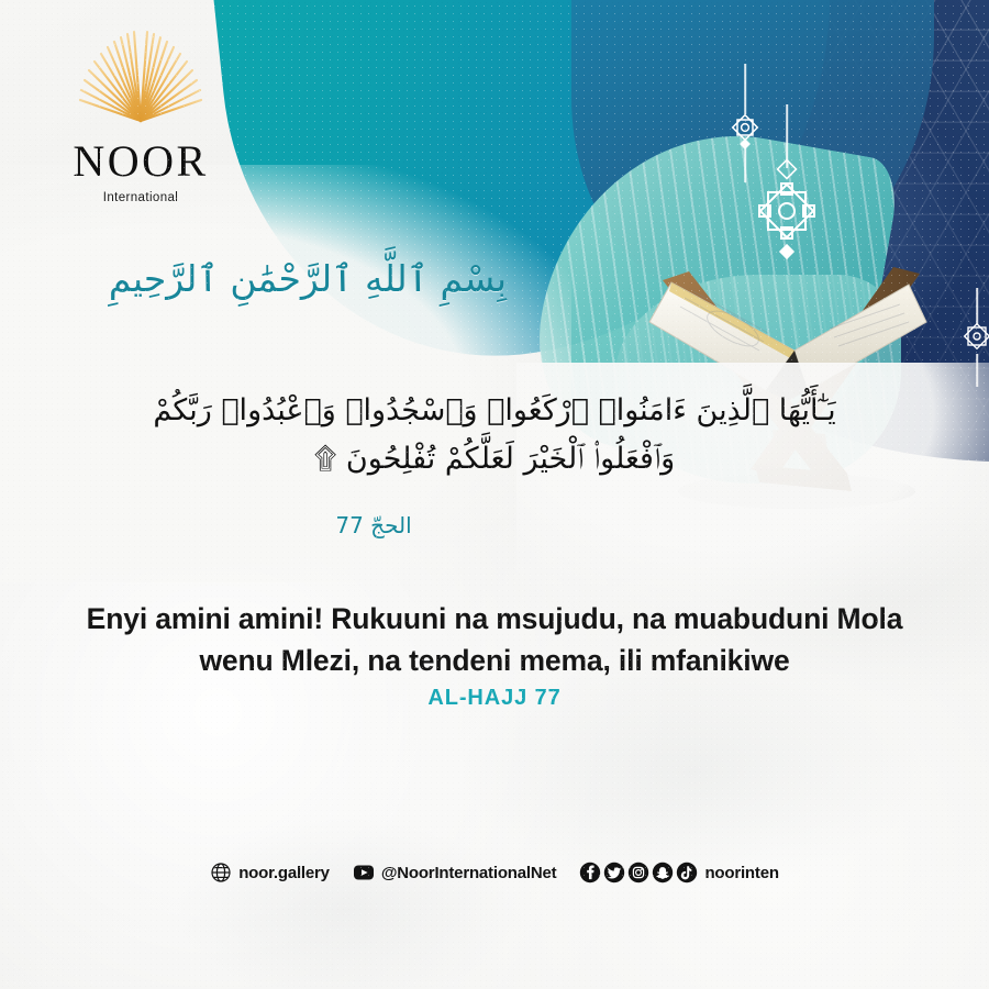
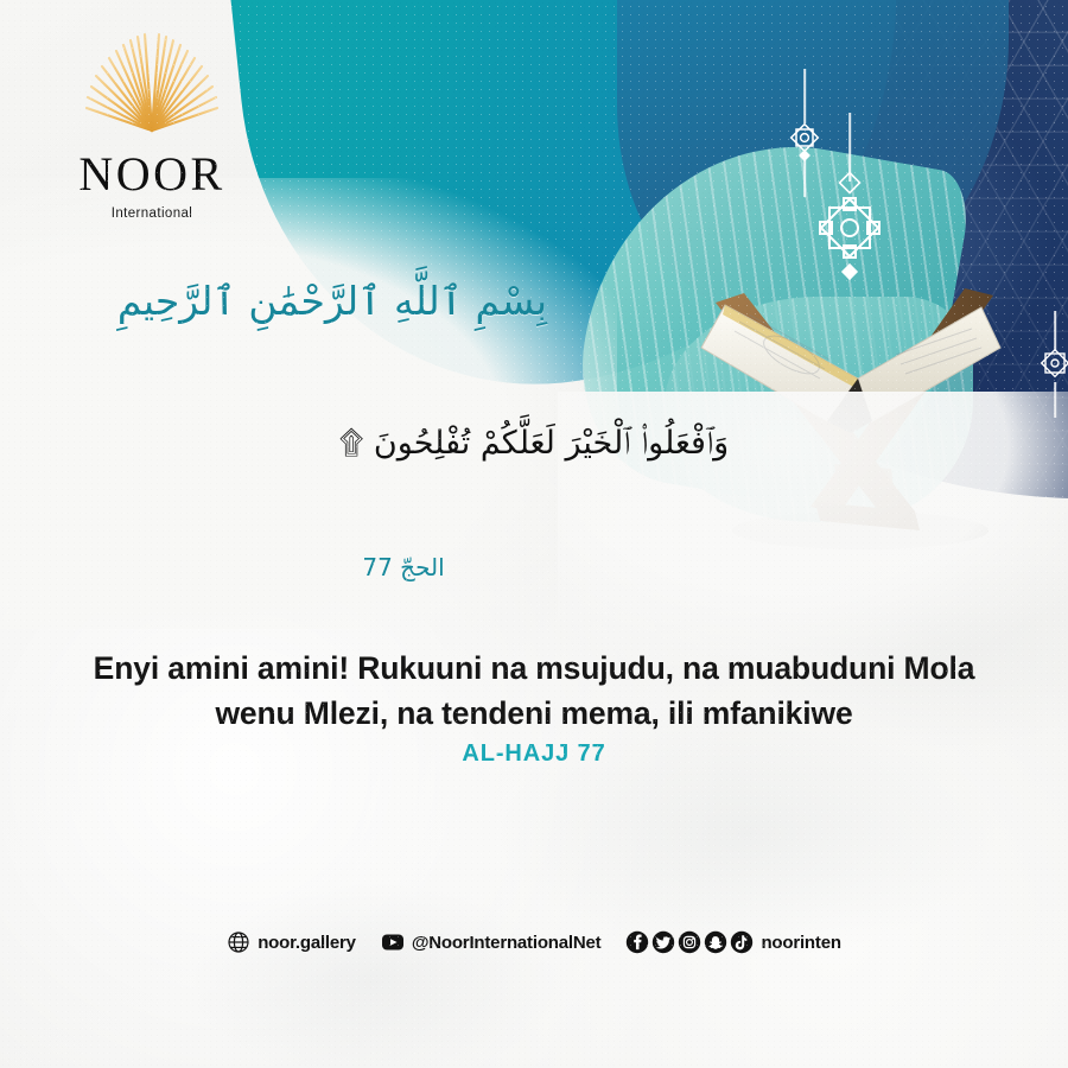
  NOOR
  International
  بِسْمِ ٱللَّهِ ٱلرَّحْمَٰنِ ٱلرَّحِيمِ
- يَـٰٓأَيُّهَا ٱلَّذِينَ ءَامَنُوا۟ ٱرْكَعُوا۟ وَٱسْجُدُوا۟ وَٱعْبُدُوا۟ رَبَّكُمْ
  وَٱفْعَلُوا۟ ٱلْخَيْرَ لَعَلَّكُمْ تُفْلِحُونَ ۩
  الحجّ 77
  Enyi amini amini! Rukuuni na msujudu, na muabuduni Mola
  wenu Mlezi, na tendeni mema, ili mfanikiwe
  AL-HAJJ 77
  noor.gallery
  @NoorInternationalNet
  noorinten
